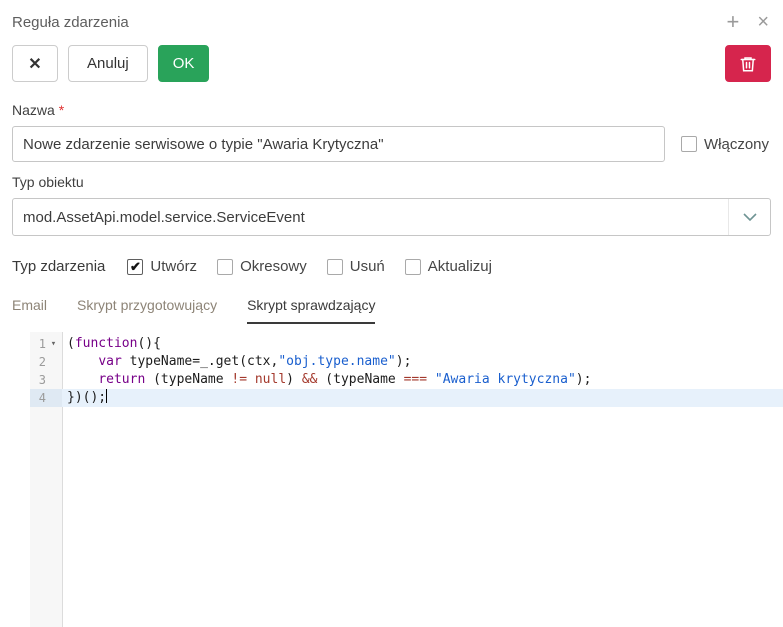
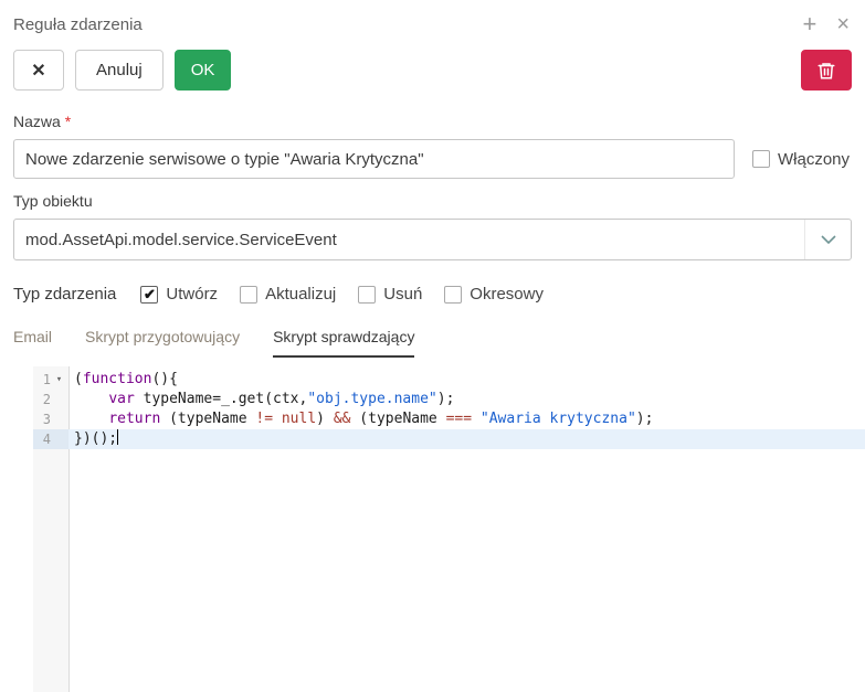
  Reguła zdarzenia
  +
  ×
  ✕
  Anuluj
  OK
  Nazwa *
  Nowe zdarzenie serwisowe o typie "Awaria Krytyczna"
  Włączony
  Typ obiektu
  mod.AssetApi.model.service.ServiceEvent
  Typ zdarzenia
  Utwórz
- Okresowy
+ Aktualizuj
  Usuń
- Aktualizuj
+ Okresowy
  Email
  Skrypt przygotowujący
  Skrypt sprawdzający
  1
  ▾
  (function(){
  2
  var typeName=_.get(ctx,"obj.type.name");
  3
  return (typeName != null) && (typeName === "Awaria krytyczna");
  4
  })();
